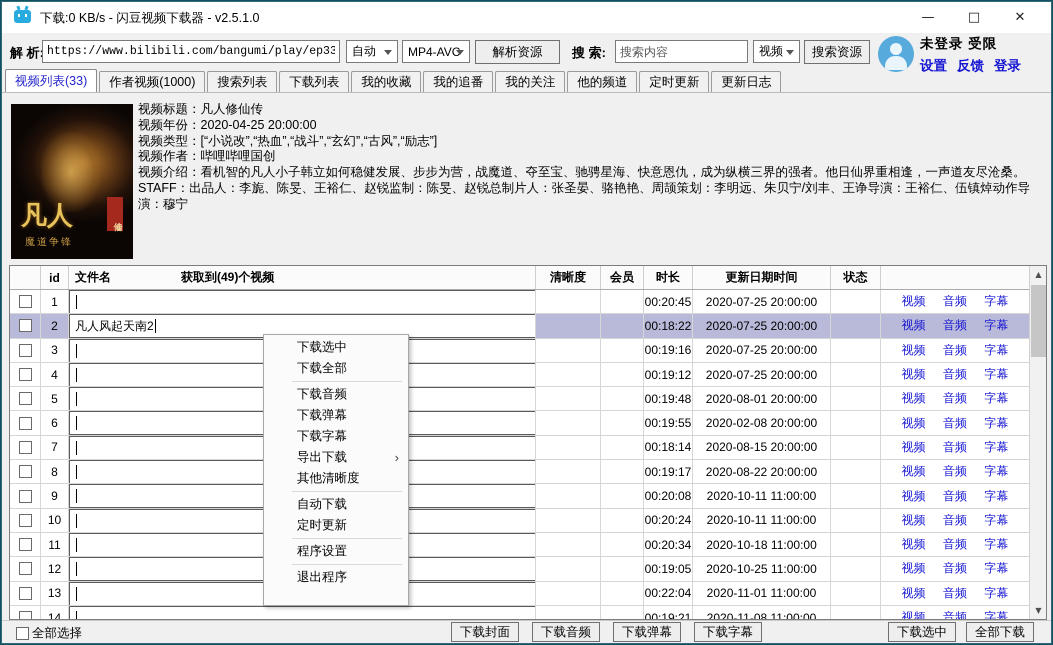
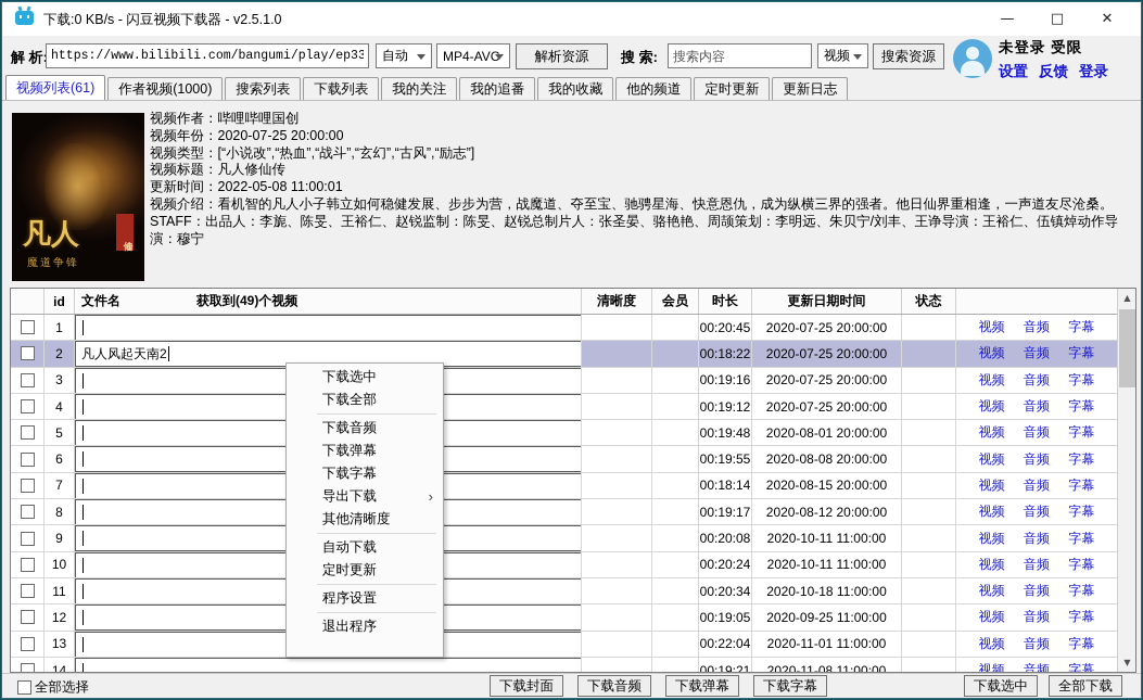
  下载:0 KB/s - 闪豆视频下载器 - v2.5.1.0
  —
  □
  ✕
  https://www.bilibili.com/bangumi/play/ep33
  自动
  MP4-AVC
  解析资源
  搜 索:
  搜索内容
  视频
  搜索资源
  未登录 受限
  设置
  反馈
  登录
- 视频列表(33)
+ 视频列表(61)
  作者视频(1000)
  搜索列表
  下载列表
- 我的收藏
+ 我的关注
  我的追番
- 我的关注
+ 我的收藏
  他的频道
  定时更新
  更新日志
  凡人
  魔道争锋
- 视频标题：凡人修仙传
+ 视频作者：哔哩哔哩国创
- 视频年份：2020-04-25 20:00:00
+ 视频年份：2020-07-25 20:00:00
  视频类型：[“小说改”,“热血”,“战斗”,“玄幻”,“古风”,“励志”]
- 视频作者：哔哩哔哩国创
+ 视频标题：凡人修仙传
+ 更新时间：2022-05-08 11:00:01
  视频介绍：看机智的凡人小子韩立如何稳健发展、步步为营，战魔道、夺至宝、驰骋星海、快意恩仇，成为纵横三界的强者。他日仙界重相逢，一声道友尽沧桑。
  STAFF：出品人：李旎、陈旻、王裕仁、赵锐监制：陈旻、赵锐总制片人：张圣晏、骆艳艳、周颉策划：李明远、朱贝宁/刘丰、王诤导演：王裕仁、伍镇焯动作导演：穆宁
  id
  文件名
  获取到(49)个视频
  清晰度
  会员
  时长
  更新日期时间
  状态
  1
  00:20:45
  2020-07-25 20:00:00
  视频
  音频
  字幕
  2
  凡人风起天南2
  00:18:22
  2020-07-25 20:00:00
  视频
  音频
  字幕
  3
  00:19:16
  2020-07-25 20:00:00
  视频
  音频
  字幕
  4
  00:19:12
  2020-07-25 20:00:00
  视频
  音频
  字幕
  5
  00:19:48
  2020-08-01 20:00:00
  视频
  音频
  字幕
  6
  00:19:55
- 2020-02-08 20:00:00
+ 2020-08-08 20:00:00
  视频
  音频
  字幕
  7
  00:18:14
  2020-08-15 20:00:00
  视频
  音频
  字幕
  8
  00:19:17
- 2020-08-22 20:00:00
+ 2020-08-12 20:00:00
  视频
  音频
  字幕
  9
  00:20:08
  2020-10-11 11:00:00
  视频
  音频
  字幕
  10
  00:20:24
  2020-10-11 11:00:00
  视频
  音频
  字幕
  11
  00:20:34
  2020-10-18 11:00:00
  视频
  音频
  字幕
  12
  00:19:05
- 2020-10-25 11:00:00
+ 2020-09-25 11:00:00
  视频
  音频
  字幕
  13
  00:22:04
  2020-11-01 11:00:00
  视频
  音频
  字幕
  14
  00:19:21
  2020-11-08 11:00:00
  视频
  音频
  字幕
  ▲
  ▼
  下载选中
  下载全部
  下载音频
  下载弹幕
  下载字幕
  导出下载
  ›
  其他清晰度
  自动下载
  定时更新
  程序设置
  退出程序
  全部选择
  下载封面
  下载音频
  下载弹幕
  下载字幕
  下载选中
  全部下载
